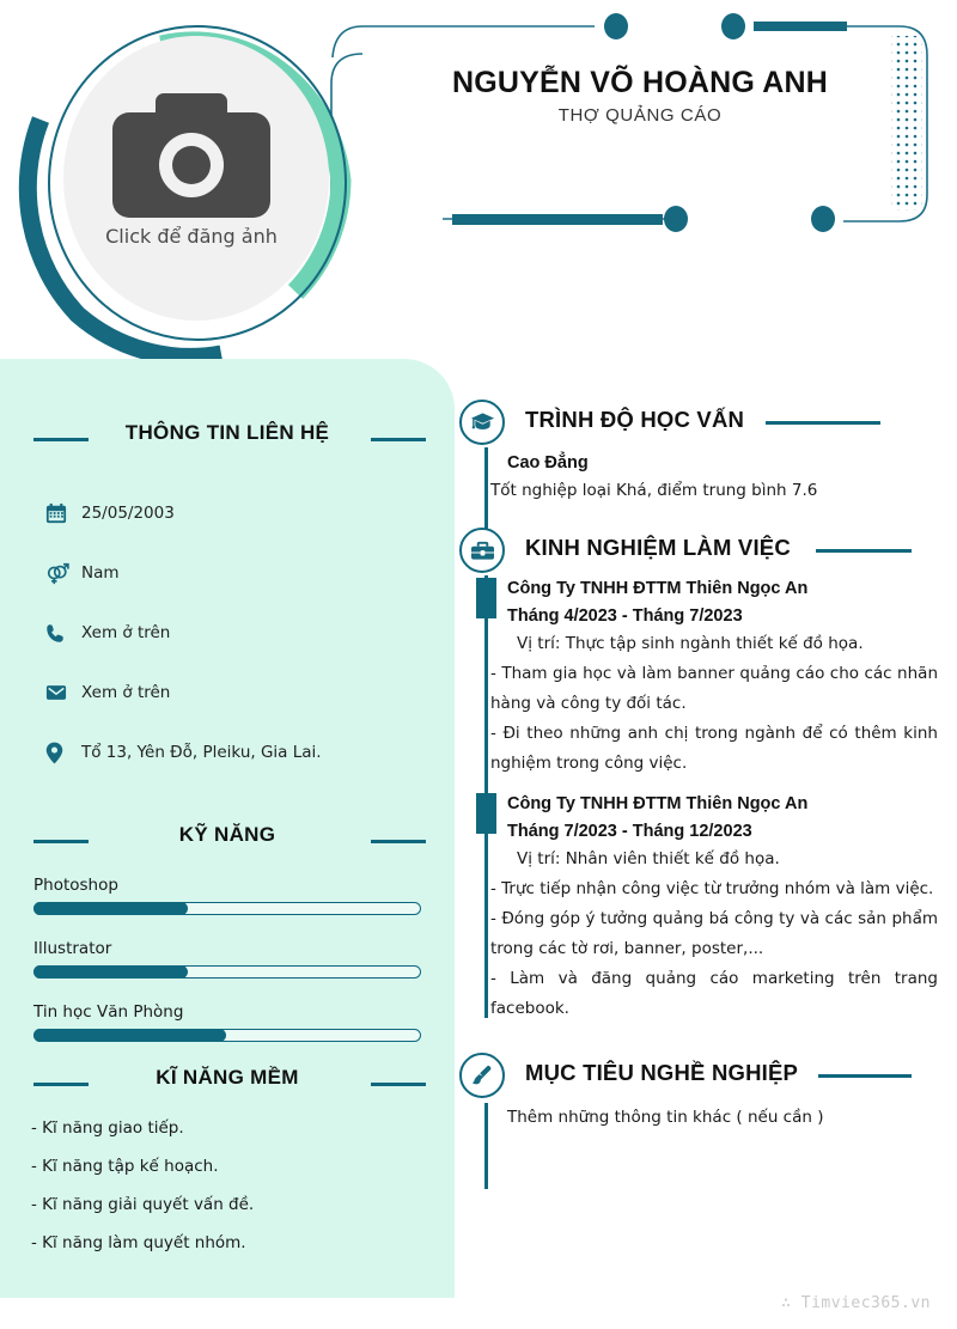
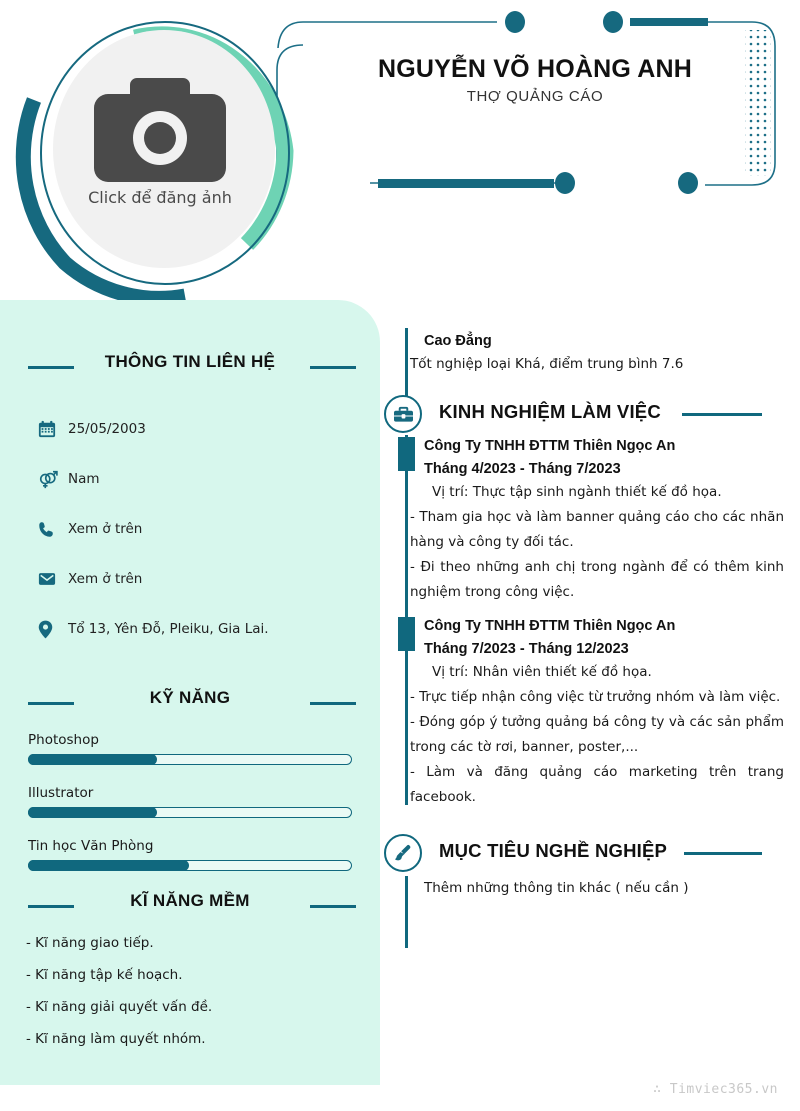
  Click để đăng ảnh
  NGUYỄN VÕ HOÀNG ANH
  THỢ QUẢNG CÁO
  THÔNG TIN LIÊN HỆ
  25/05/2003
  Nam
  Xem ở trên
  Xem ở trên
  Tổ 13, Yên Đỗ, Pleiku, Gia Lai.
  KỸ NĂNG
  Photoshop
  Illustrator
  Tin học Văn Phòng
  KĨ NĂNG MỀM
  - Kĩ năng giao tiếp.
  - Kĩ năng tập kế hoạch.
  - Kĩ năng giải quyết vấn đề.
  - Kĩ năng làm quyết nhóm.
- TRÌNH ĐỘ HỌC VẤN
  Cao Đẳng
  Tốt nghiệp loại Khá, điểm trung bình 7.6
  KINH NGHIỆM LÀM VIỆC
  Công Ty TNHH ĐTTM Thiên Ngọc An
  Tháng 4/2023 - Tháng 7/2023
  Vị trí: Thực tập sinh ngành thiết kế đồ họa.
  - Tham gia học và làm banner quảng cáo cho các nhãn hàng và công ty đối tác.
  - Đi theo những anh chị trong ngành để có thêm kinh nghiệm trong công việc.
  Công Ty TNHH ĐTTM Thiên Ngọc An
  Tháng 7/2023 - Tháng 12/2023
  Vị trí: Nhân viên thiết kế đồ họa.
  - Trực tiếp nhận công việc từ trưởng nhóm và làm việc.
  - Đóng góp ý tưởng quảng bá công ty và các sản phẩm trong các tờ rơi, banner, poster,...
  - Làm và đăng quảng cáo marketing trên trang facebook.
  MỤC TIÊU NGHỀ NGHIỆP
  Thêm những thông tin khác ( nếu cần )
  ∴ Timviec365.vn
